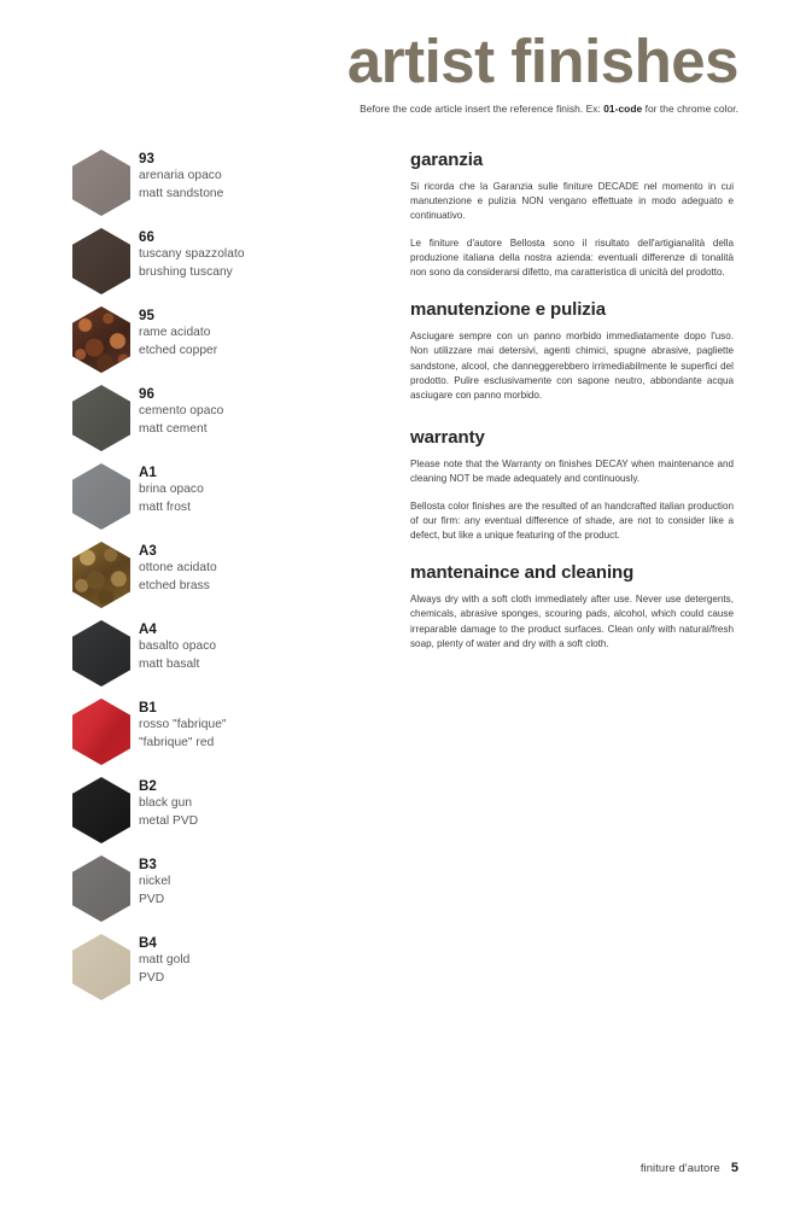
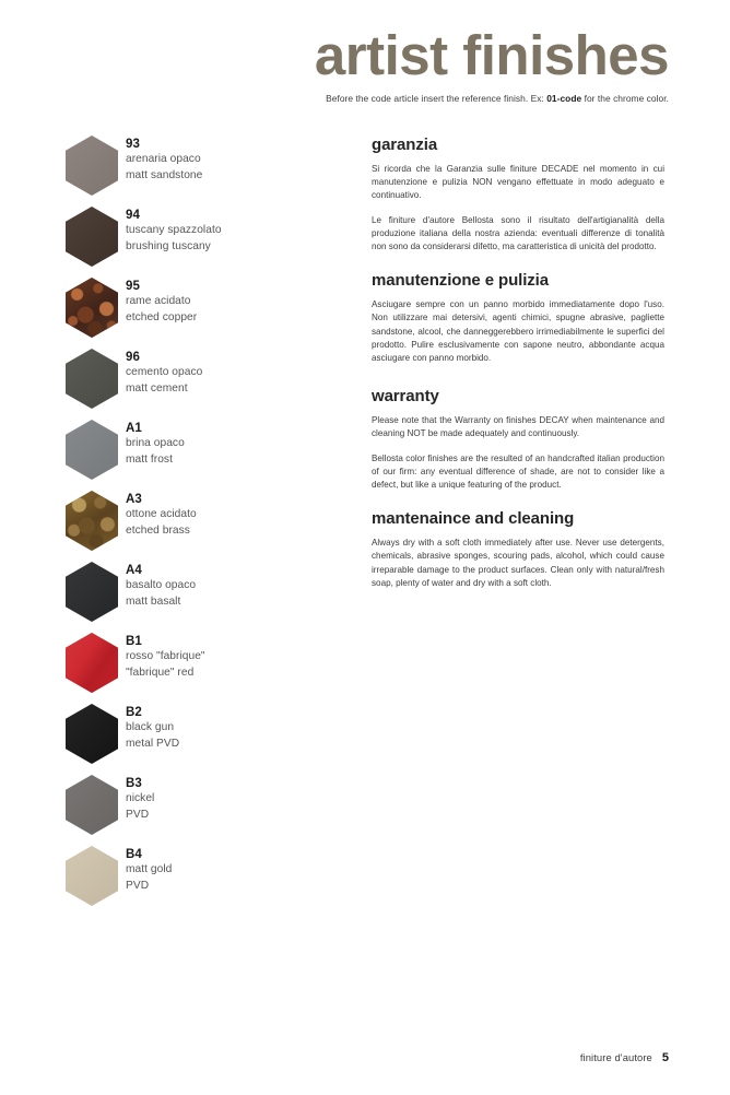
  artist finishes
  Before the code article insert the reference finish. Ex: 01-code for the chrome color.
  93
  arenaria opaco
  matt sandstone
- 66
+ 94
  tuscany spazzolato
  brushing tuscany
  95
  rame acidato
  etched copper
  96
  cemento opaco
  matt cement
  A1
  brina opaco
  matt frost
  A3
  ottone acidato
  etched brass
  A4
  basalto opaco
  matt basalt
  B1
  rosso "fabrique"
  "fabrique" red
  B2
  black gun
  metal PVD
  B3
  nickel
  PVD
  B4
  matt gold
  PVD
  garanzia
  Si ricorda che la Garanzia sulle finiture DECADE nel momento in cui manutenzione e pulizia NON vengano effettuate in modo adeguato e continuativo.
  Le finiture d'autore Bellosta sono il risultato dell'artigianalità della produzione italiana della nostra azienda: eventuali differenze di tonalità non sono da considerarsi difetto, ma caratteristica di unicità del prodotto.
  manutenzione e pulizia
  Asciugare sempre con un panno morbido immediatamente dopo l'uso. Non utilizzare mai detersivi, agenti chimici, spugne abrasive, pagliette sandstone, alcool, che danneggerebbero irrimediabilmente le superfici del prodotto. Pulire esclusivamente con sapone neutro, abbondante acqua asciugare con panno morbido.
  warranty
  Please note that the Warranty on finishes DECAY when maintenance and cleaning NOT be made adequately and continuously.
  Bellosta color finishes are the resulted of an handcrafted italian production of our firm: any eventual difference of shade, are not to consider like a defect, but like a unique featuring of the product.
  mantenaince and cleaning
  Always dry with a soft cloth immediately after use. Never use detergents, chemicals, abrasive sponges, scouring pads, alcohol, which could cause irreparable damage to the product surfaces. Clean only with natural/fresh soap, plenty of water and dry with a soft cloth.
  finiture d'autore
  5
